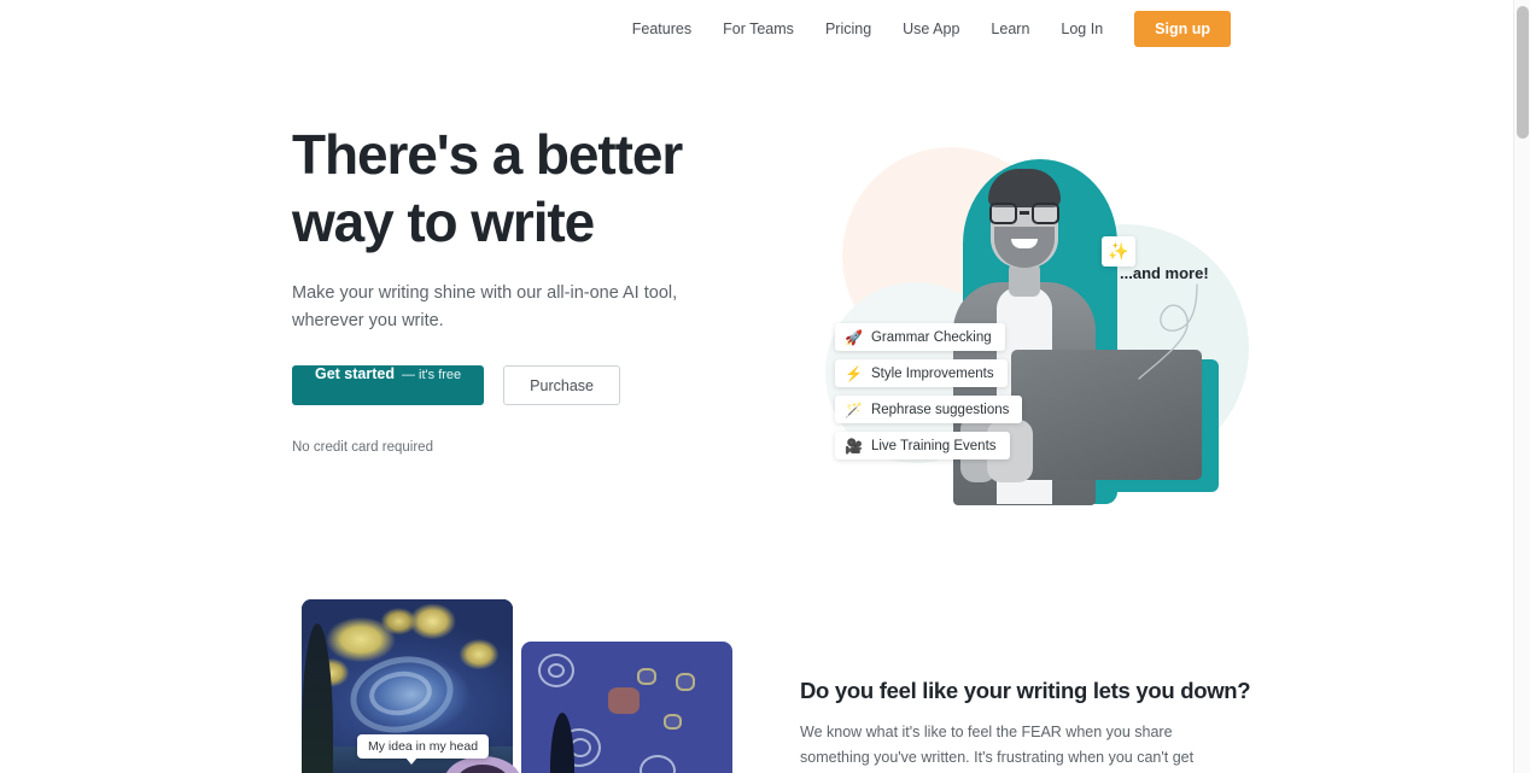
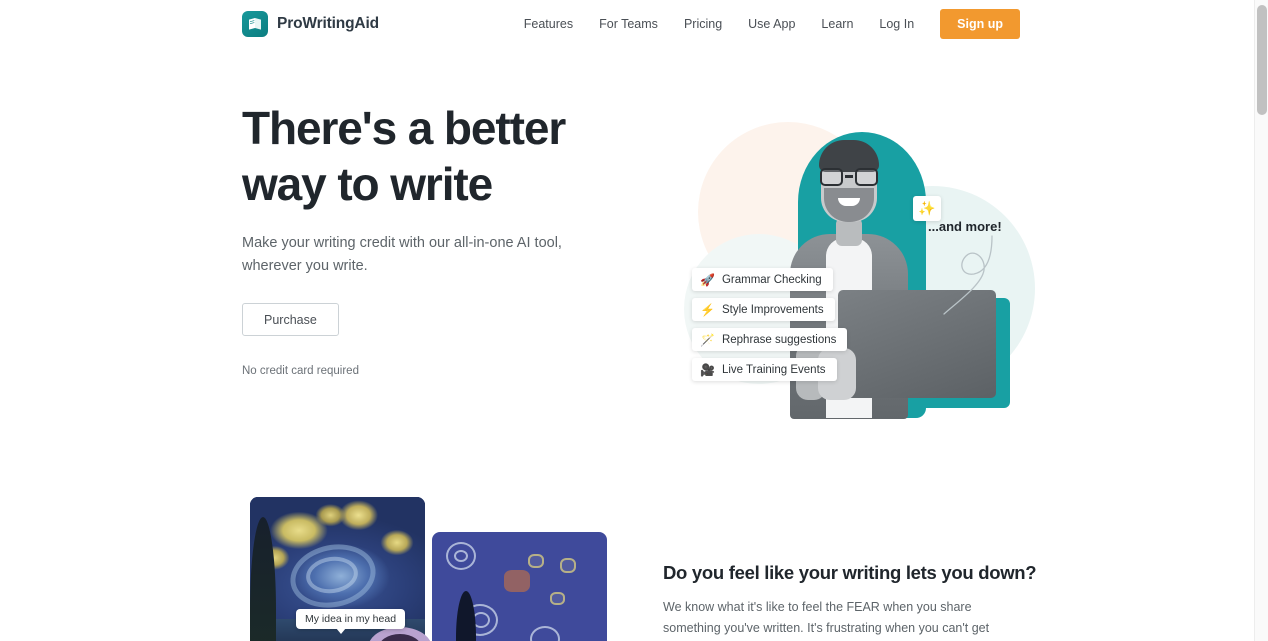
+ ProWritingAid
  Features
  For Teams
  Pricing
  Use App
  Learn
  Log In
  Sign up
  There's a better
  way to write
- Make your writing shine with our all-in-one AI tool, wherever you write.
+ Make your writing credit with our all-in-one AI tool, wherever you write.
- Get started
- — it's free
  Purchase
  No credit card required
  🚀
  Grammar Checking
  ⚡
  Style Improvements
  🪄
  Rephrase suggestions
  🎥
  Live Training Events
  ✨
  ...and more!
  My idea in my head
  Do you feel like your writing lets you down?
  We know what it's like to feel the FEAR when you share something you've written. It's frustrating when you can't get
